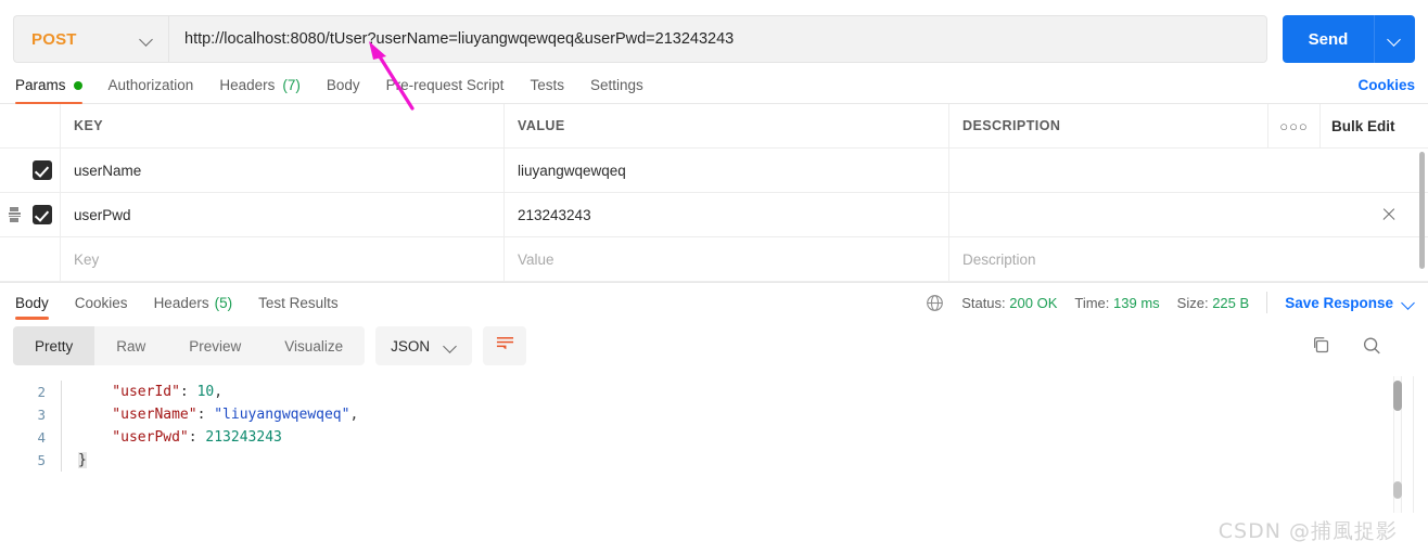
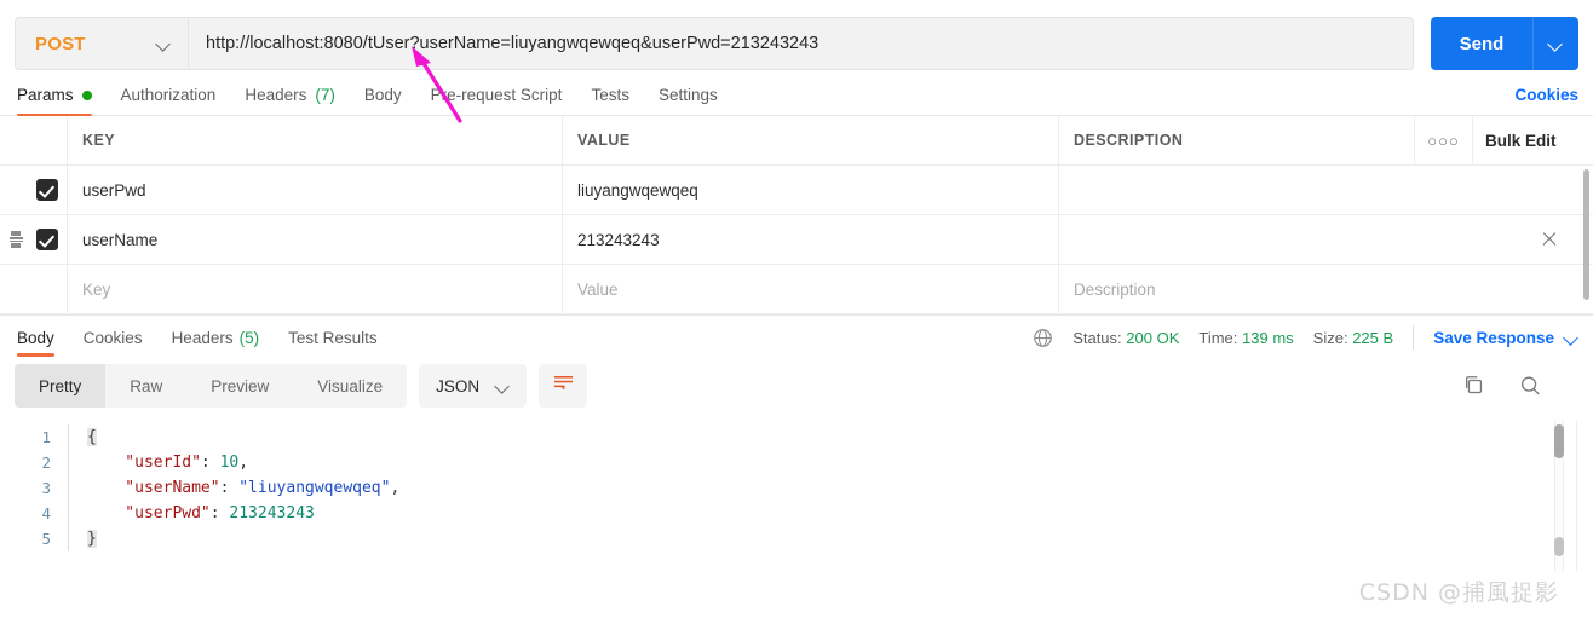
  POST
  http://localhost:8080/tUser?userName=liuyangwqewqeq&userPwd=213243243
  Send
  Params
  Authorization
  Headers
  (7)
  Body
  Pe-request Script
  Tests
  Settings
  Cookies
  KEY
  VALUE
  DESCRIPTION
  ○○○
  Bulk Edit
- userName
+ userPwd
  liuyangwqewqeq
- userPwd
+ userName
  213243243
  Key
  Value
  Description
  Body
  Cookies
  Headers
  (5)
  Test Results
  Status: 200 OK
  Time: 139 ms
  Size: 225 B
  Save Response
  Pretty
  Raw
  Preview
  Visualize
  JSON
+ 1
+ {
  2
  "userId": 10,
  3
  "userName": "liuyangwqewqeq",
  4
  "userPwd": 213243243
  5
  }
  CSDN @捕風捉影
